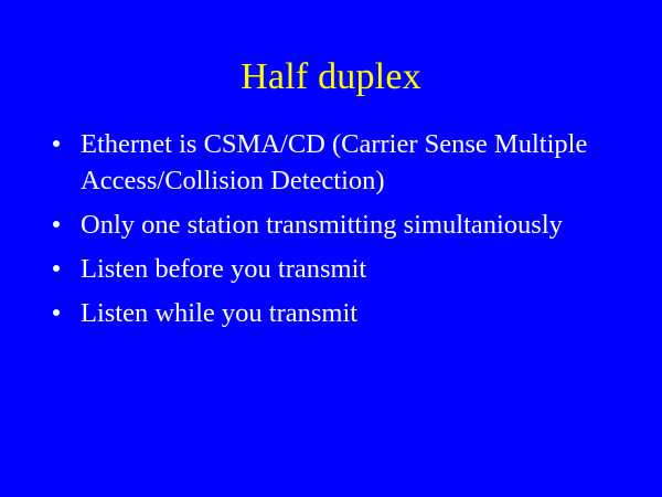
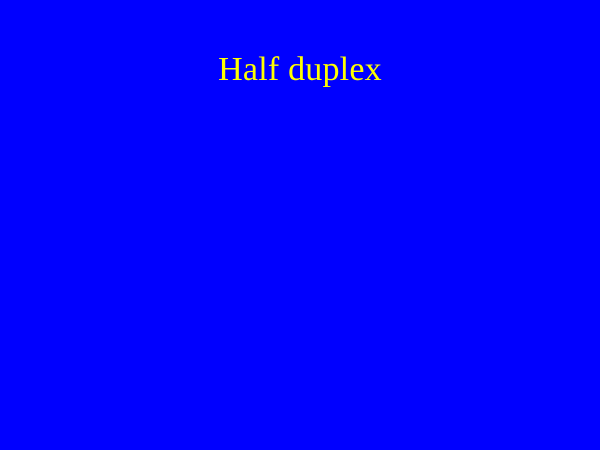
  Half duplex
- Ethernet is CSMA/CD (Carrier Sense Multiple Access/Collision Detection)
- Only one station transmitting simultaniously
- Listen before you transmit
- Listen while you transmit
